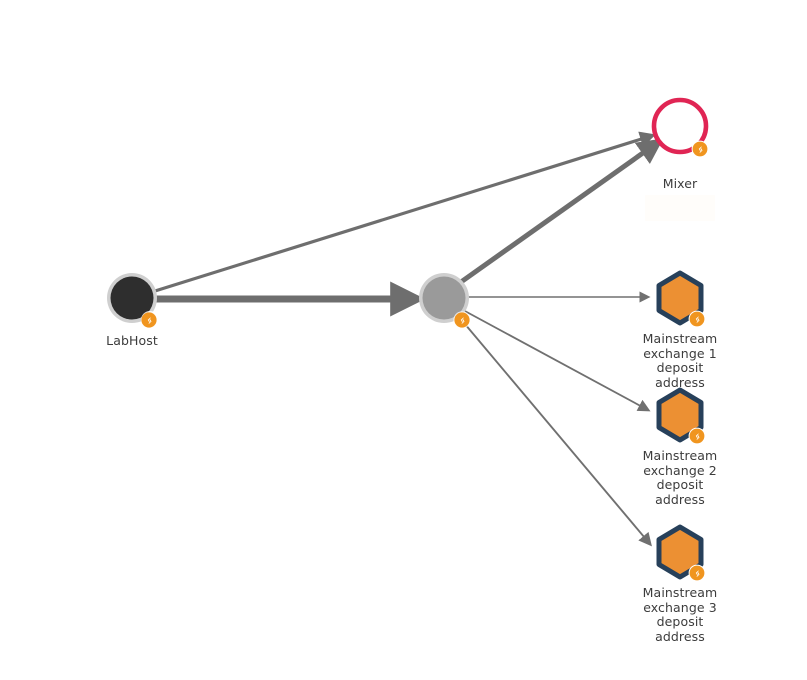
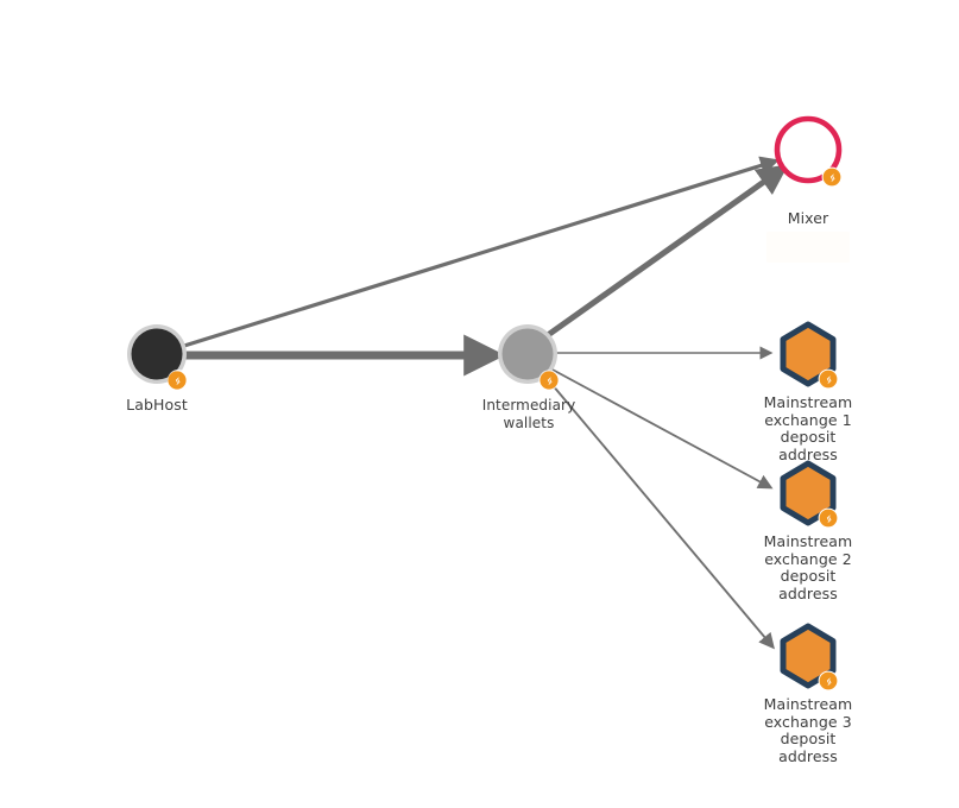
  ᛃ
  ᛃ
  ᛃ
  ᛃ
  ᛃ
  ᛃ
  LabHost
+ Intermediary
+ wallets
  Mixer
  Mainstream
  exchange 1
  deposit
  address
  Mainstream
  exchange 2
  deposit
  address
  Mainstream
  exchange 3
  deposit
  address
